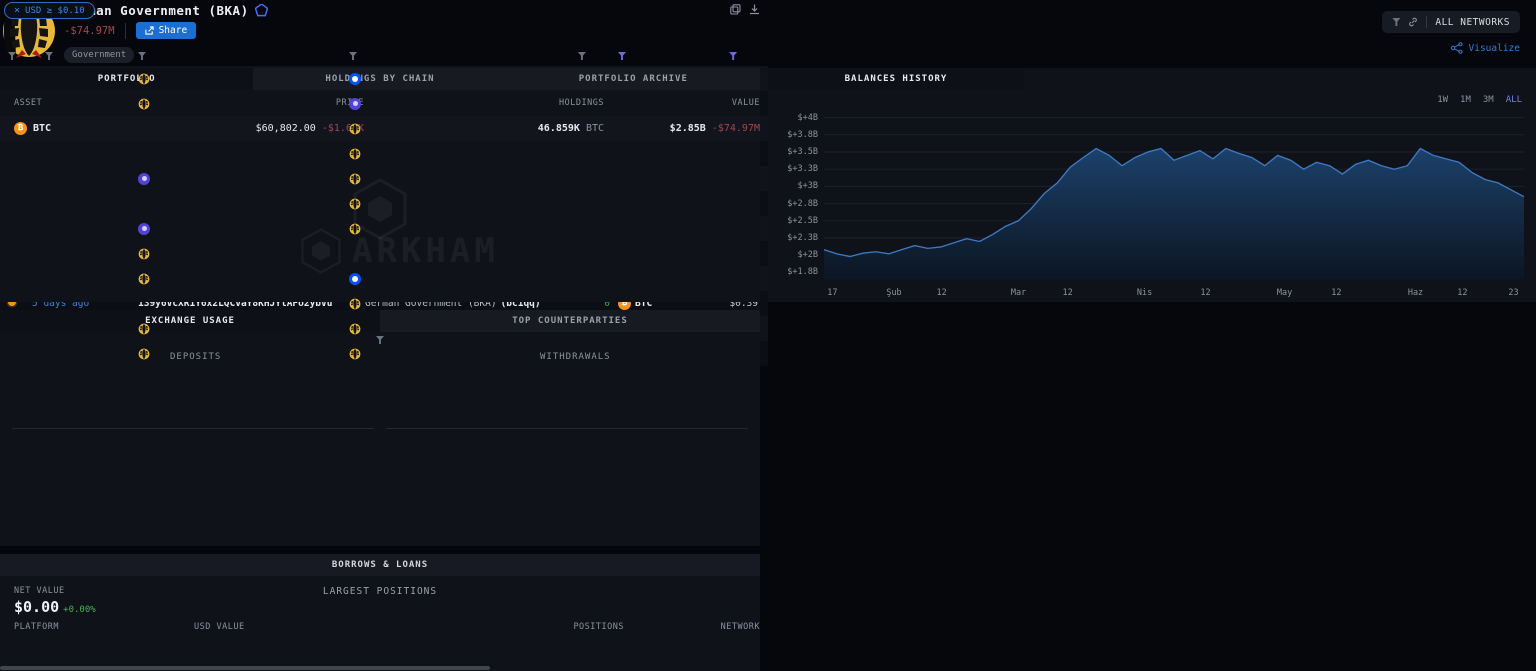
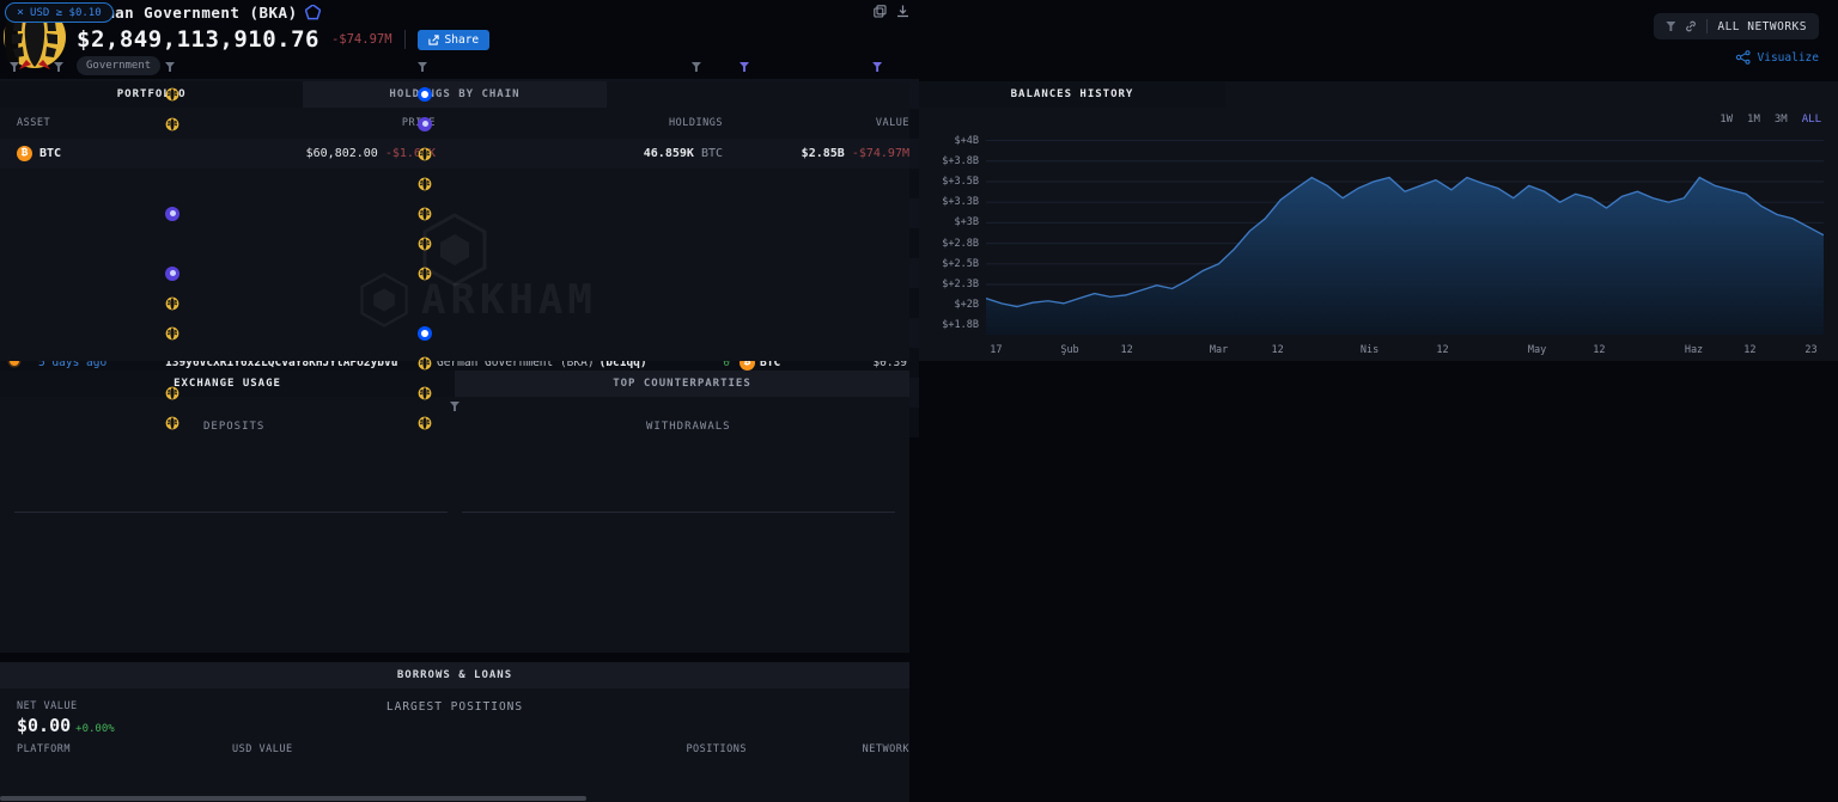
  an Government (BKA)
+ $2,849,113,910.76
  -$74.97M
  Share
  Government
  ALL NETWORKS
  Visualize
  PORTFOO
  HOLDGS BY CHAIN
- PORTFOLIO ARCHIVE
  ASSET
  HOLDINGS
  VALUE
  ₿
  BTC
  $60,802.00 -$1.6K
  46.859K BTC
  $2.85B -$74.97M
  EXCHANGE USAGE
  TOP COUNTERPARTIES
  DEPOSITS
  WITHDRAWALS
  BORROWS & LOANS
  NET VALUE
  $0.00 +0.00%
  LARGEST POSITIONS
  PLATFORM
  USD VALUE
  POSITIONS
  NETWORK
  BALANCES HISTORY
  1W
  1M
  3M
  ALL
  $+4B
  $+3.8B
  $+3.5B
  $+3.3B
  $+3B
  $+2.8B
  $+2.5B
  $+2.3B
  $+2B
  $+1.8B
  17
  Şub
  12
  Mar
  12
  Nis
  12
  May
  12
  Haz
  12
  23
  ×
  USD ≥ $0.10
  5 days ago
  139y6VcXR1Y6x2LQCvaY8KHJYtAFo2ybVu
  German Government (BKA)
  (bc1qq)
  0
  ₿
  BTC
  $0.39
  ARKHAM
